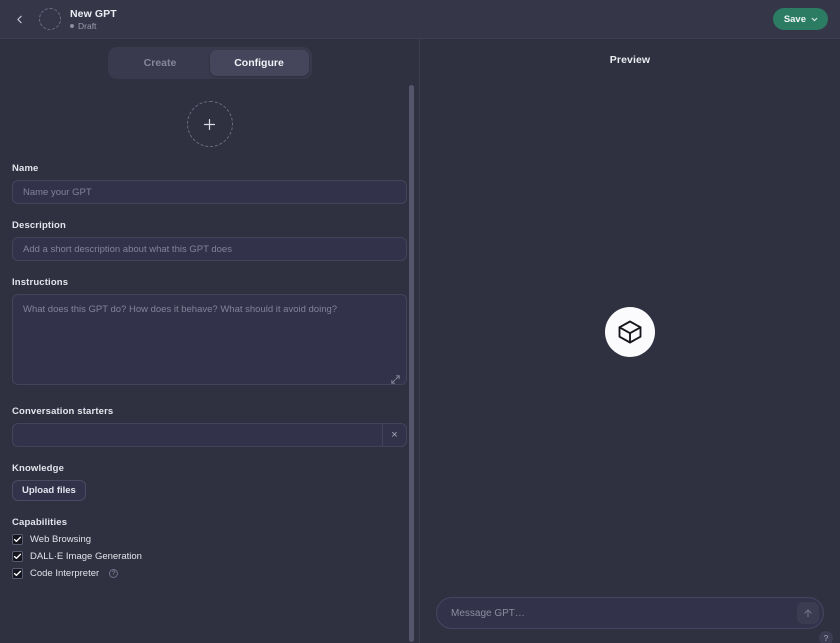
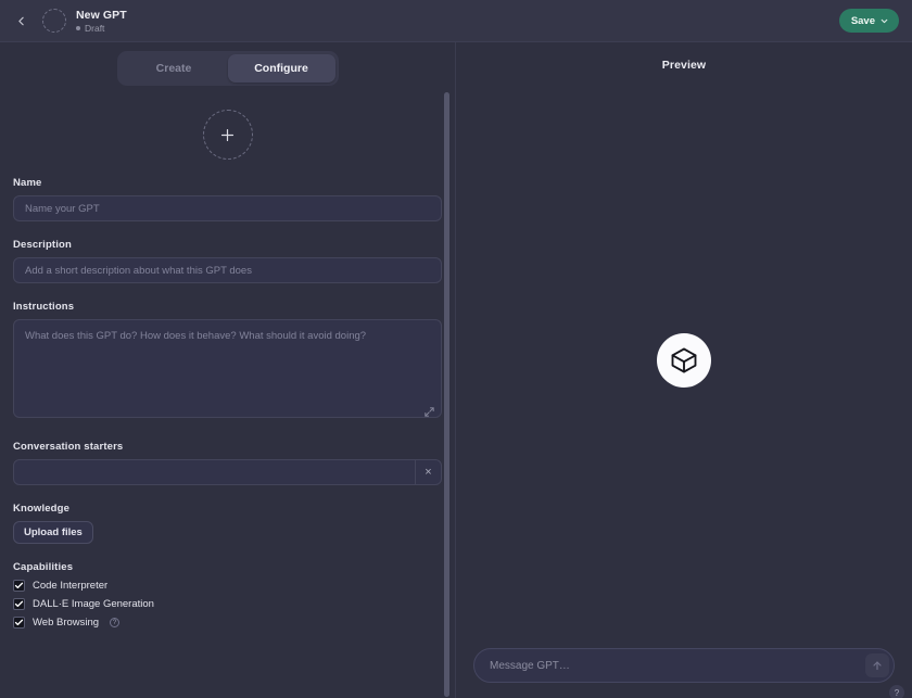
  New GPT
  Draft
  Save
  Create
  Configure
  Name
  Name your GPT
  Description
  Add a short description about what this GPT does
  Instructions
  What does this GPT do? How does it behave? What should it avoid doing?
  Conversation starters
  ×
  Knowledge
  Upload files
  Capabilities
- Web Browsing
+ Code Interpreter
  DALL·E Image Generation
- Code Interpreter
+ Web Browsing
  Preview
  Message GPT…
  ?
